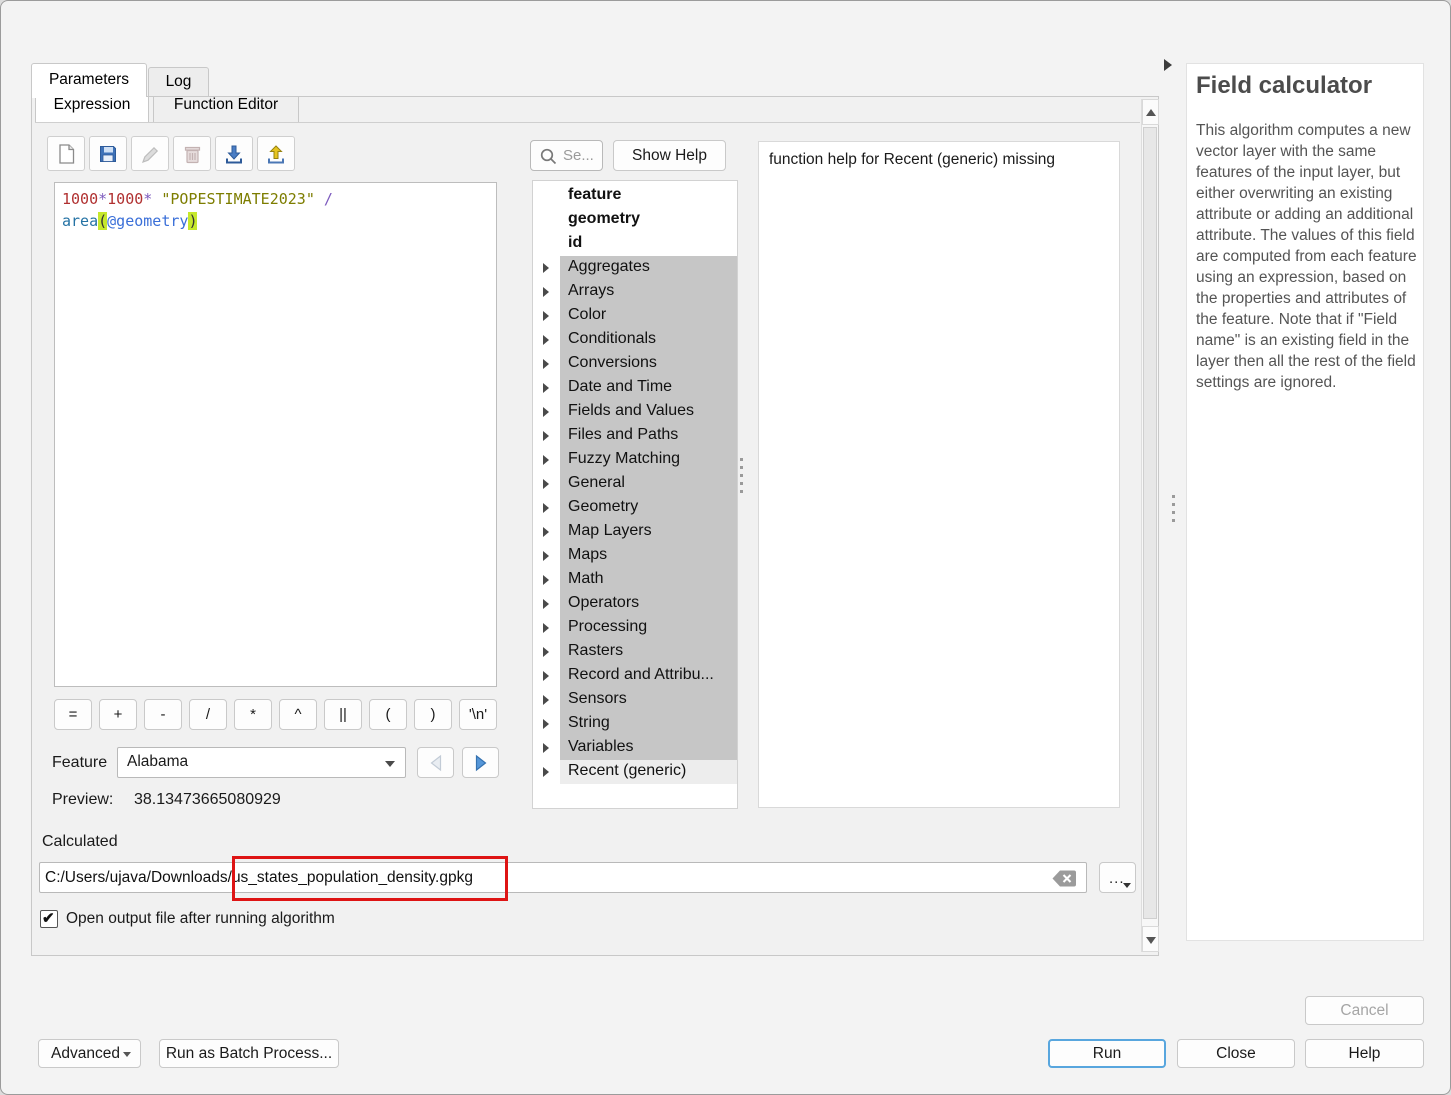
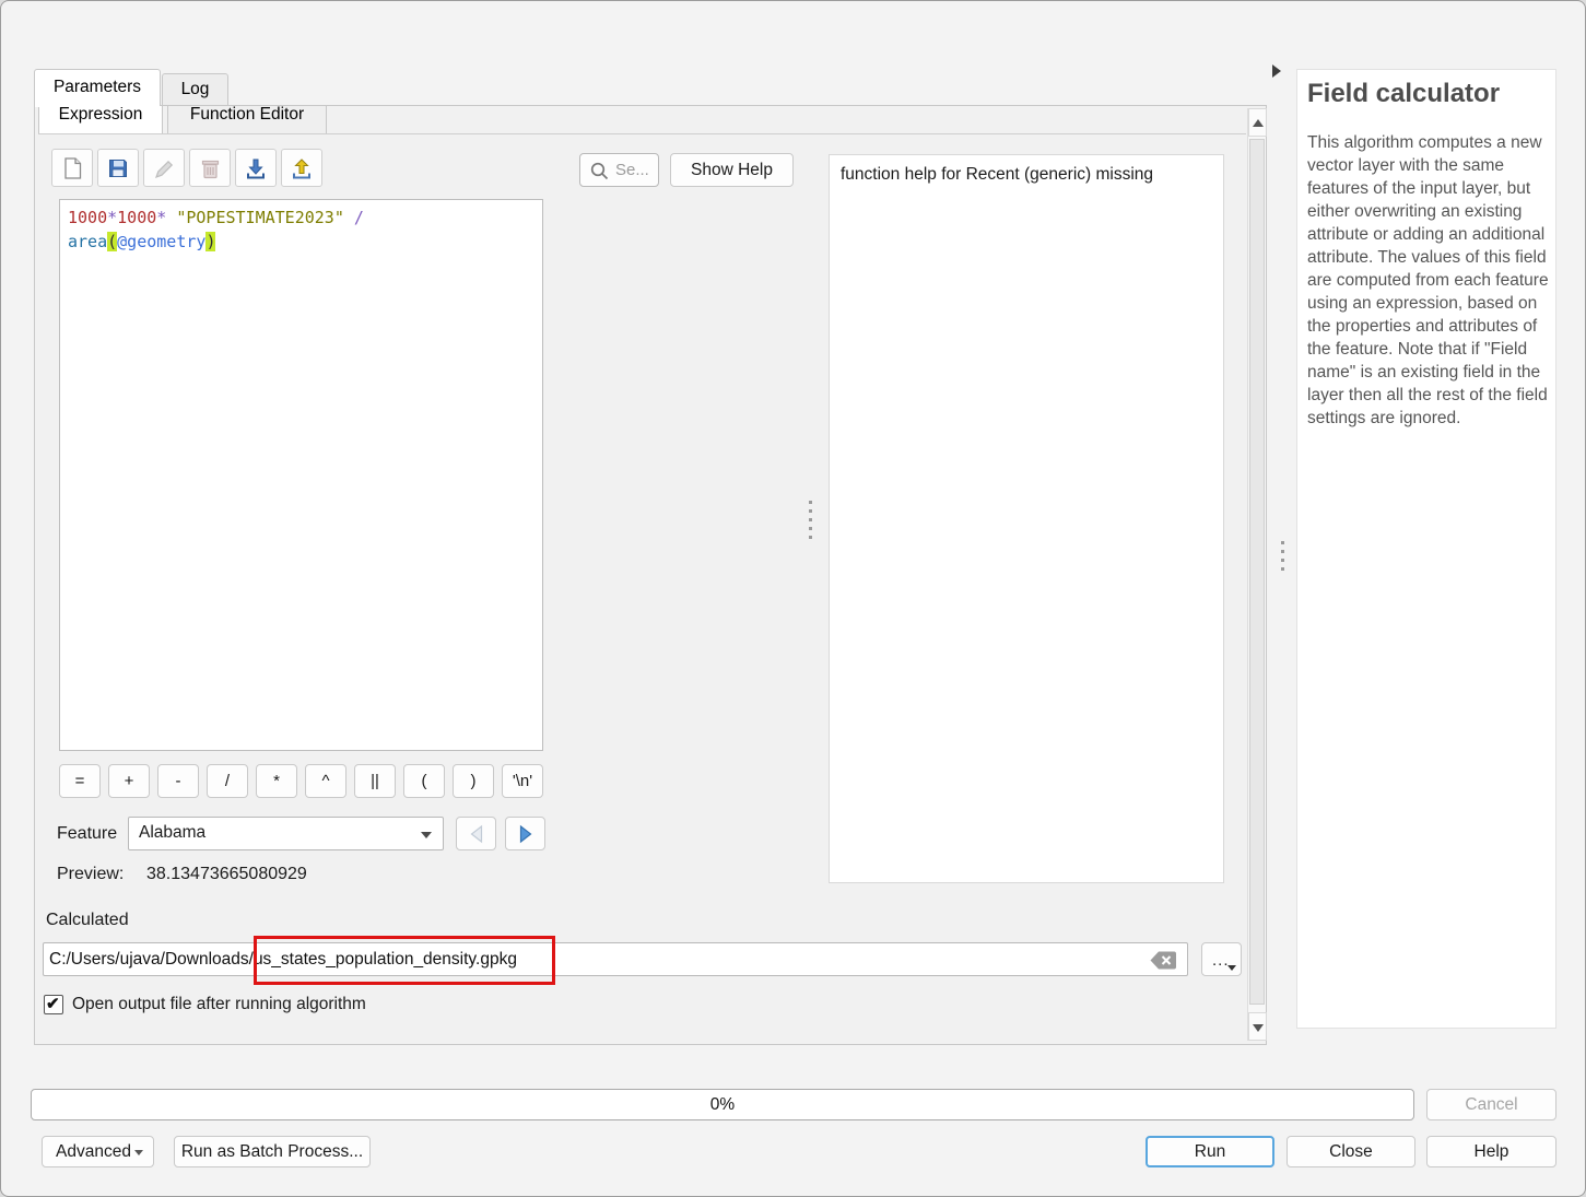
  Parameters
  Log
  Expression
  Function Editor
  1000*1000* "POPESTIMATE2023" /
  area(@geometry)
  =
  +
  -
  /
  *
  ^
  ||
  (
  )
  '\n'
  Feature
  Alabama
  Preview:
  38.13473665080929
  Se...
  Show Help
- feature
- geometry
- id
- Aggregates
- Arrays
- Color
- Conditionals
- Conversions
- Date and Time
- Fields and Values
- Files and Paths
- Fuzzy Matching
- General
- Geometry
- Map Layers
- Maps
- Math
- Operators
- Processing
- Rasters
- Record and Attribu...
- Sensors
- String
- Variables
- Recent (generic)
  function help for Recent (generic) missing
  Calculated
  C:/Users/ujava/Downloads/us_states_population_density.gpkg
  ...
  Open output file after running algorithm
  Field calculator
  This algorithm computes a new vector layer with the same features of the input layer, but either overwriting an existing attribute or adding an additional attribute. The values of this field are computed from each feature using an expression, based on the properties and attributes of the feature. Note that if "Field name" is an existing field in the layer then all the rest of the field settings are ignored.
+ 0%
  Cancel
  Advanced
  Run as Batch Process...
  Run
  Close
  Help
